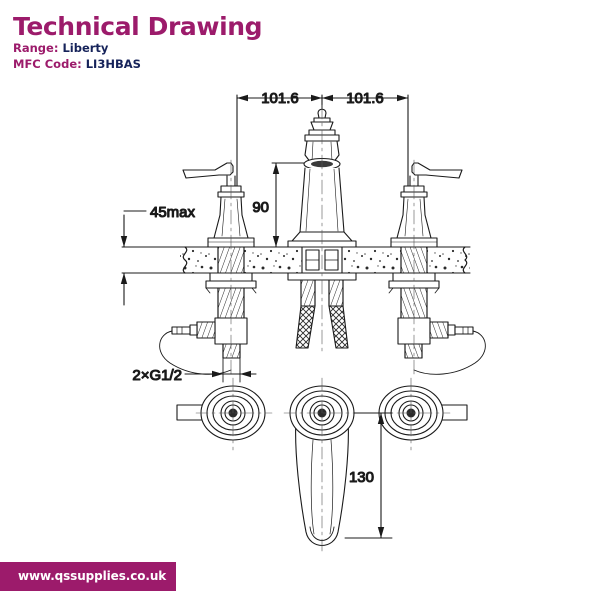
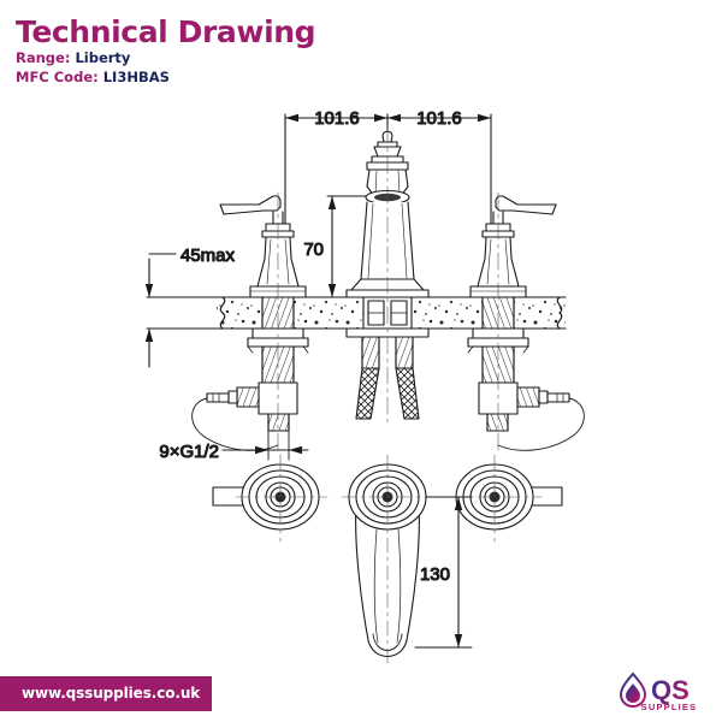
  Technical Drawing
  Range: Liberty
  MFC Code: LI3HBAS
  101.6
  101.6
  45max
- 90
+ 70
- 2×G1/2
+ 9×G1/2
  130
  www.qssupplies.co.uk
+ QS
+ SUPPLIES
